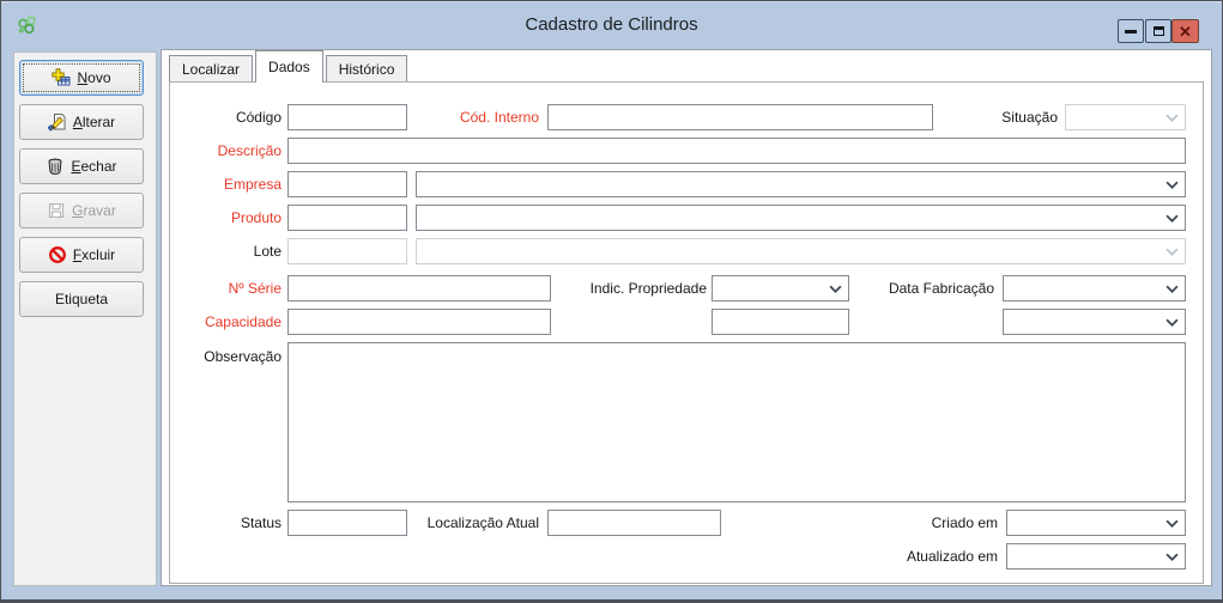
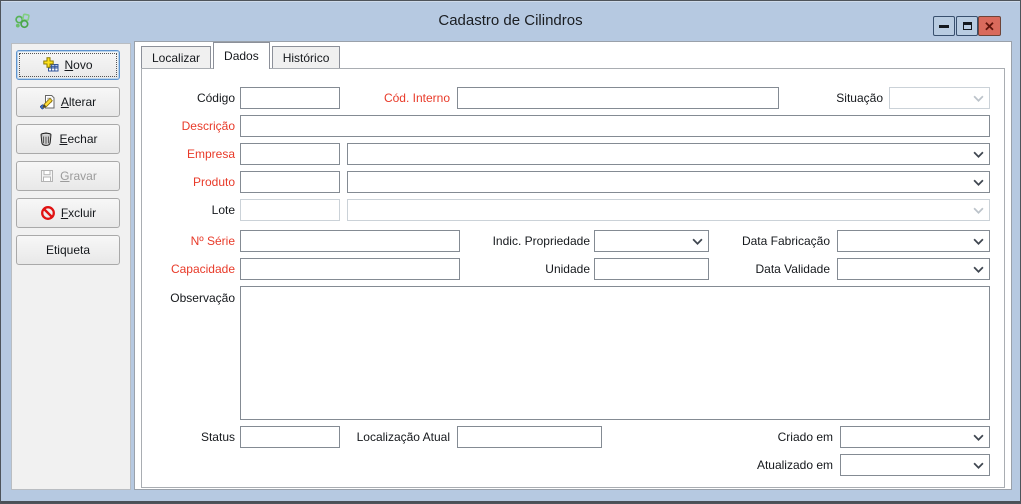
  Cadastro de Cilindros
  ✕
  Novo
  Alterar
  Eechar
  Gravar
  Fxcluir
  Etiqueta
  Localizar
  Dados
  Histórico
  Código
  Cód. Interno
  Situação
  Descrição
  Empresa
  Produto
  Lote
  Nº Série
  Indic. Propriedade
  Data Fabricação
  Capacidade
+ Unidade
+ Data Validade
  Observação
  Status
  Localização Atual
  Criado em
  Atualizado em
